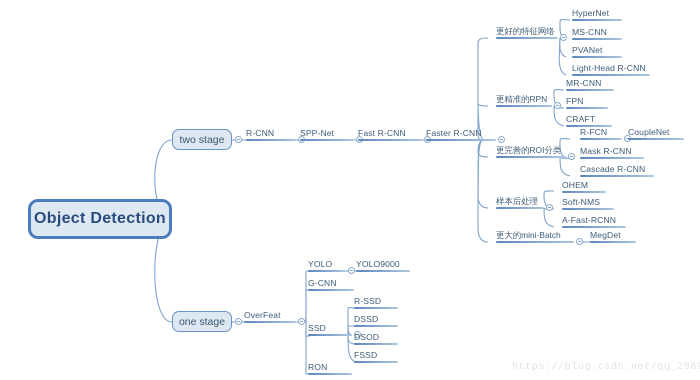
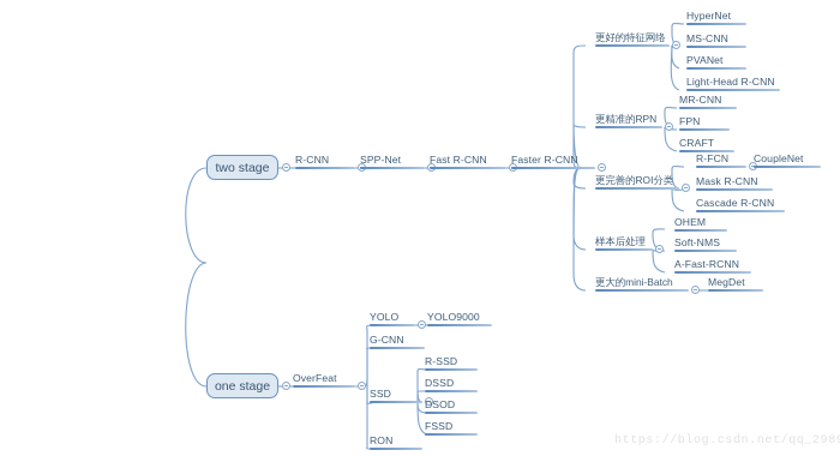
- Object Detection
  two stage
  one stage
  R-CNN
  SPP-Net
  Fast R-CNN
  Faster R-CNN
  更好的特征网络
  HyperNet
  MS-CNN
  PVANet
  Light-Head R-CNN
  更精准的RPN
  MR-CNN
  FPN
  CRAFT
  更完善的ROI分类
  R-FCN
  CoupleNet
  Mask R-CNN
  Cascade R-CNN
  样本后处理
  OHEM
  Soft-NMS
  A-Fast-RCNN
  更大的mini-Batch
  MegDet
  OverFeat
  YOLO
  YOLO9000
  G-CNN
  SSD
  R-SSD
  DSSD
  DSOD
  FSSD
  RON
  https://blog.csdn.net/qq_298
